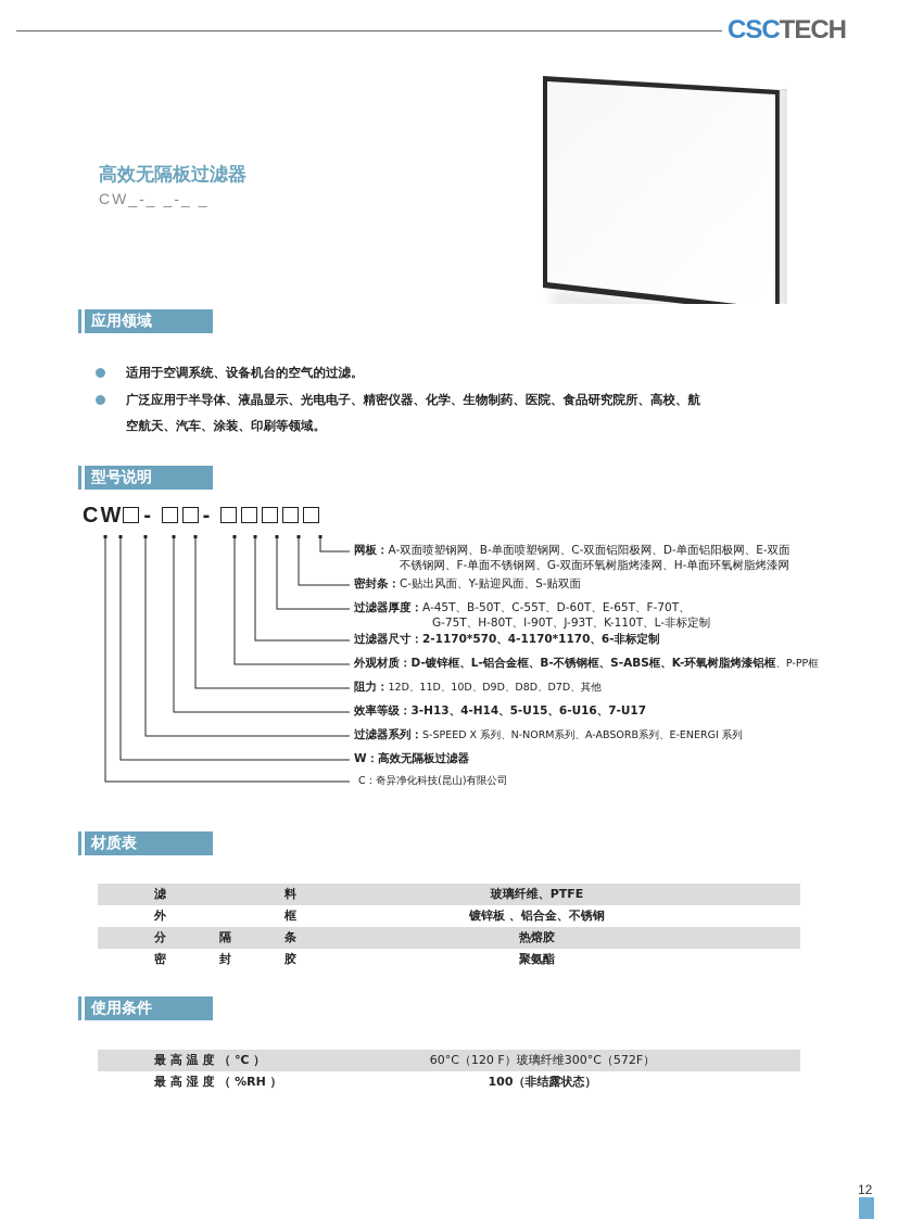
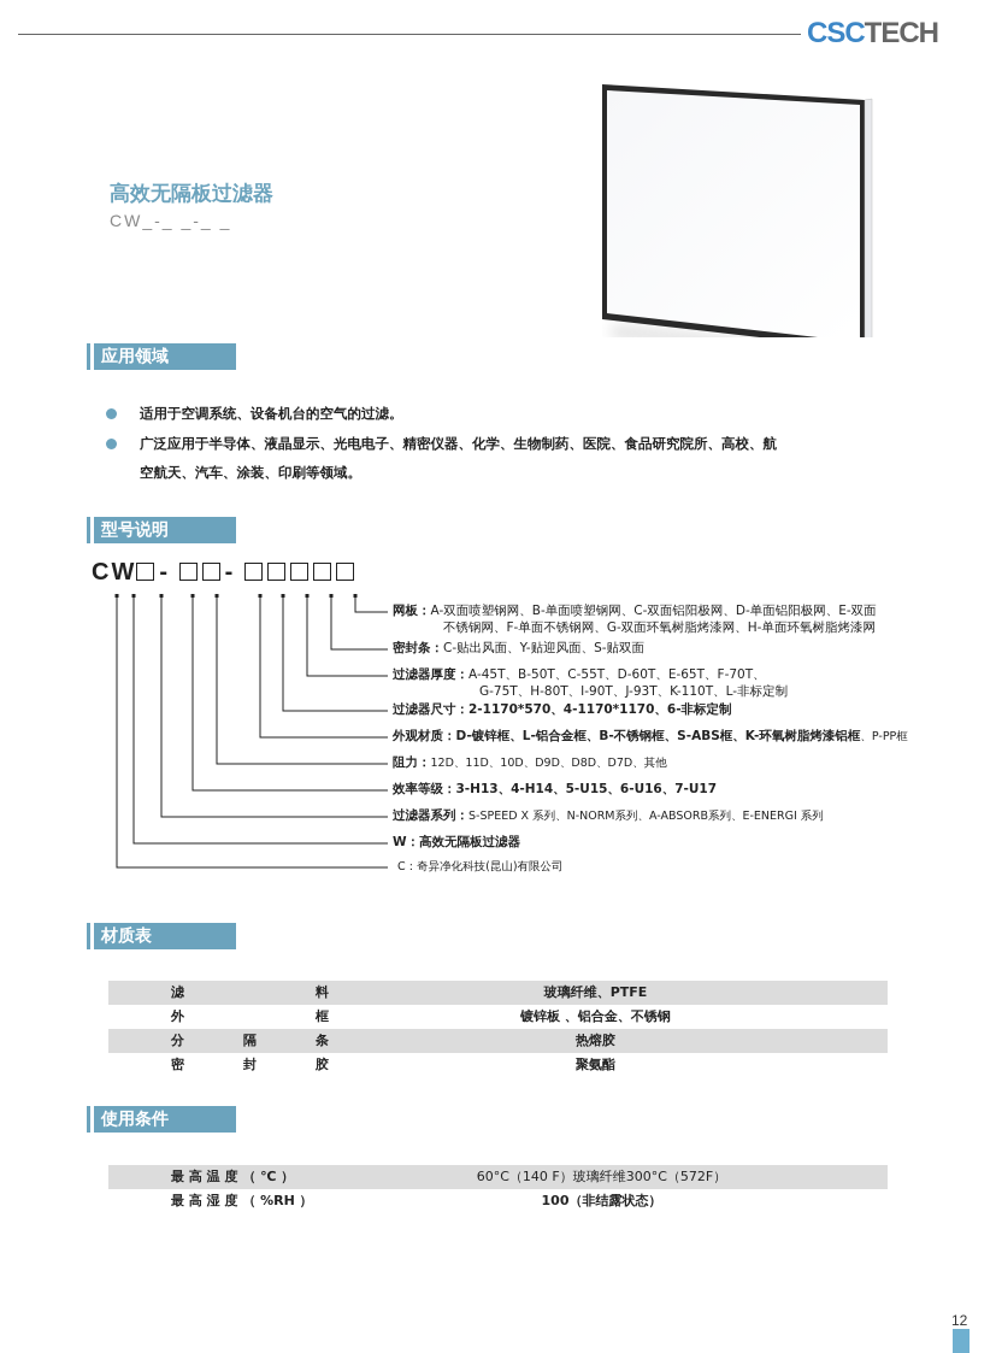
  CSCTECH
  高效无隔板过滤器
  CW_-_ _-_ _
  应用领域
  适用于空调系统、设备机台的空气的过滤。
  广泛应用于半导体、液晶显示、光电电子、精密仪器、化学、生物制药、医院、食品研究院所、高校、航
  空航天、汽车、涂装、印刷等领域。
  型号说明
  CW - -
  网板：A-双面喷塑钢网、B-单面喷塑钢网、C-双面铝阳极网、D-单面铝阳极网、E-双面
  不锈钢网、F-单面不锈钢网、G-双面环氧树脂烤漆网、H-单面环氧树脂烤漆网
  密封条：C-贴出风面、Y-贴迎风面、S-贴双面
  过滤器厚度：A-45T、B-50T、C-55T、D-60T、E-65T、F-70T、
  G-75T、H-80T、I-90T、J-93T、K-110T、L-非标定制
  过滤器尺寸：2-1170*570、4-1170*1170、6-非标定制
  外观材质：D-镀锌框、L-铝合金框、B-不锈钢框、S-ABS框、K-环氧树脂烤漆铝框、P-PP框
  阻力：12D、11D、10D、D9D、D8D、D7D、其他
  效率等级：3-H13、4-H14、5-U15、6-U16、7-U17
  过滤器系列：S-SPEED X 系列、N-NORM系列、A-ABSORB系列、E-ENERGI 系列
  W：高效无隔板过滤器
  C：奇异净化科技(昆山)有限公司
  材质表
  	滤		料	玻璃纤维、PTFE
  	外		框	镀锌板 、铝合金、不锈钢
  	分	隔	条	热熔胶
  	密	封	胶	聚氨酯
  使用条件
- 	最 高 温 度 （ ℃ ）	60°C（120 F）玻璃纤维300°C（572F）
+ 	最 高 温 度 （ ℃ ）	60°C（140 F）玻璃纤维300°C（572F）
  	最 高 湿 度 （ %RH ）	100（非结露状态）
  12
